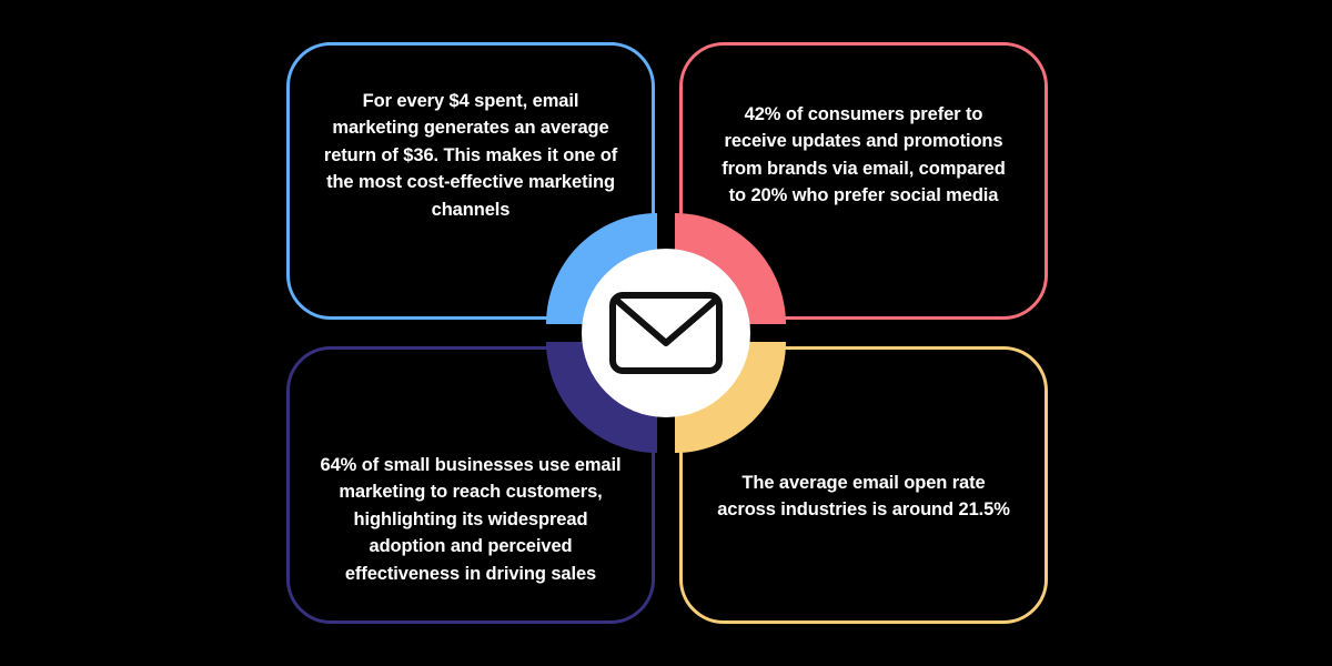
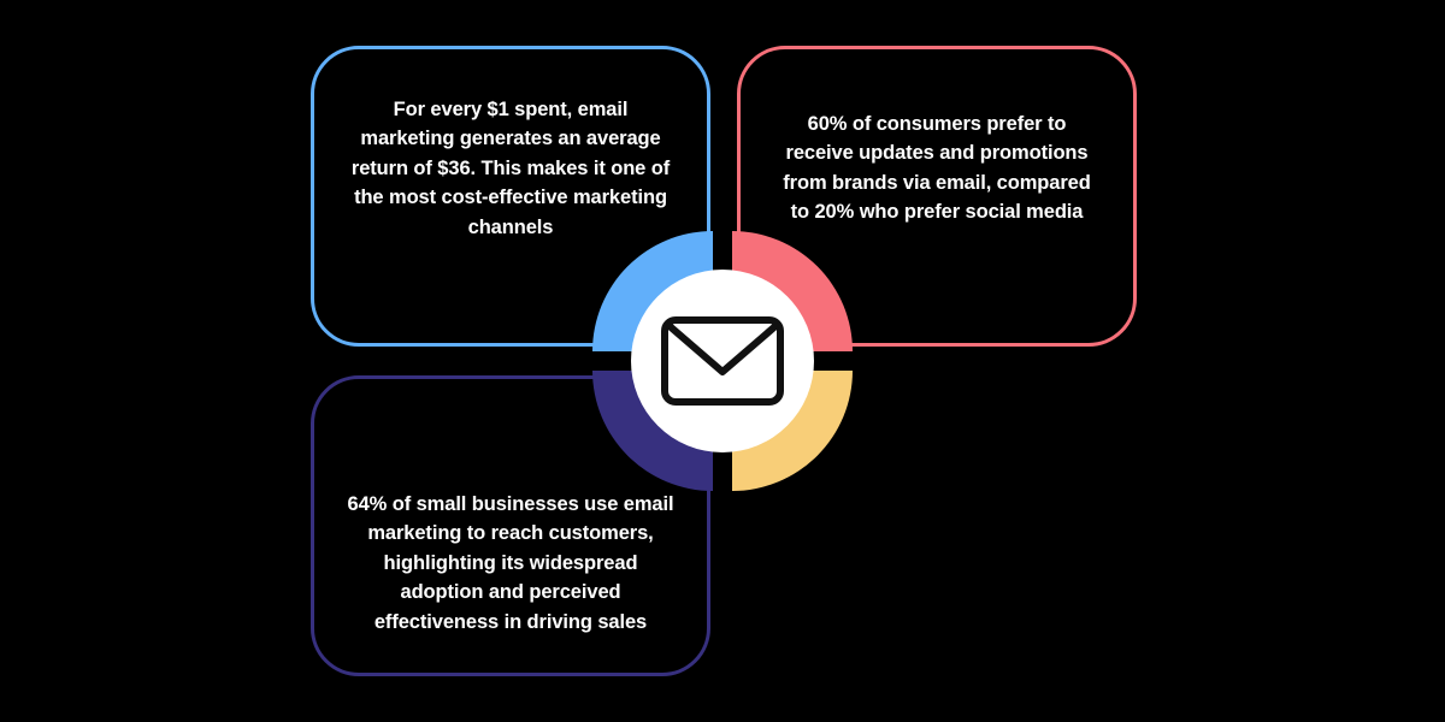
- For every $4 spent, email marketing generates an average return of $36. This makes it one of the most cost-effective marketing channels
+ For every $1 spent, email marketing generates an average return of $36. This makes it one of the most cost-effective marketing channels
- 42% of consumers prefer to receive updates and promotions from brands via email, compared to 20% who prefer social media
+ 60% of consumers prefer to receive updates and promotions from brands via email, compared to 20% who prefer social media
  64% of small businesses use email marketing to reach customers, highlighting its widespread adoption and perceived effectiveness in driving sales
- The average email open rate across industries is around 21.5%
